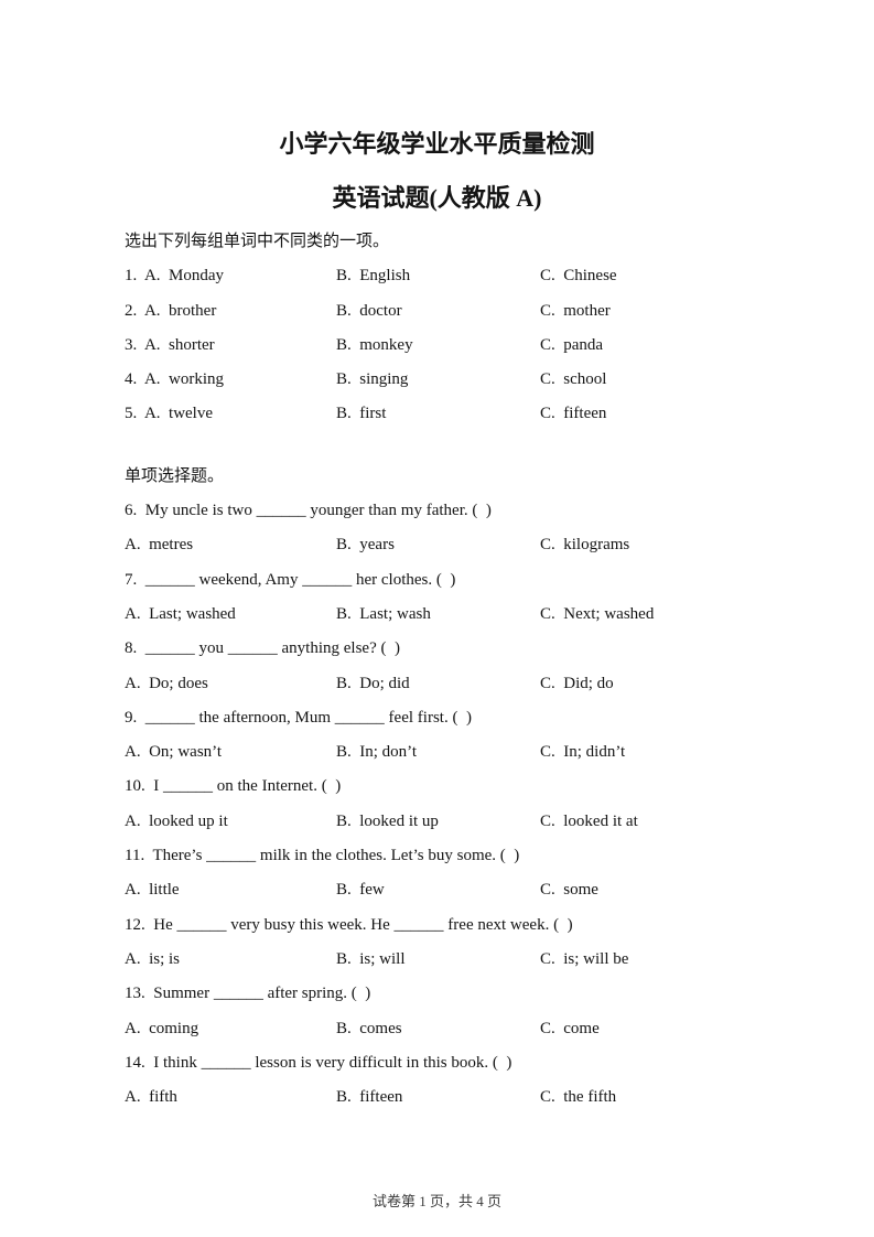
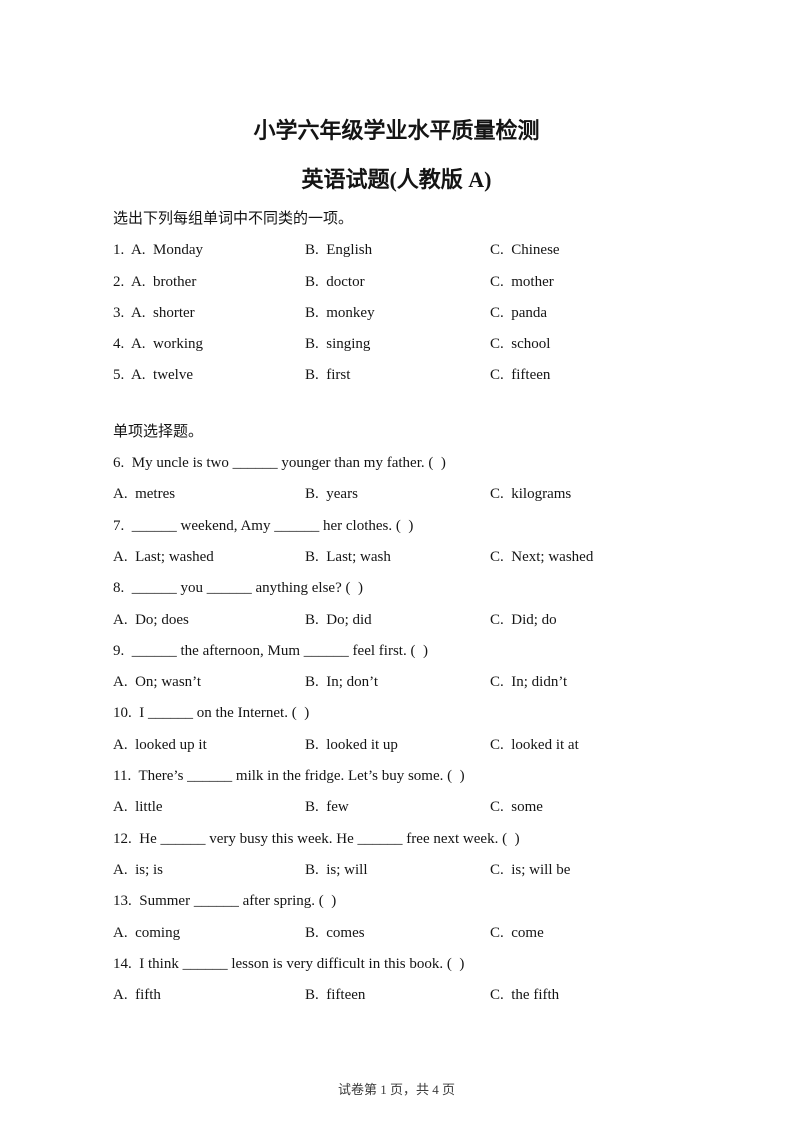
  小学六年级学业水平质量检测
  英语试题(人教版 A)
  选出下列每组单词中不同类的一项。
  1. A. Monday
  B. English
  C. Chinese
  2. A. brother
  B. doctor
  C. mother
  3. A. shorter
  B. monkey
  C. panda
  4. A. working
  B. singing
  C. school
  5. A. twelve
  B. first
  C. fifteen
  单项选择题。
  6. My uncle is two ______ younger than my father. ( )
  A. metres
  B. years
  C. kilograms
  7. ______ weekend, Amy ______ her clothes. ( )
  A. Last; washed
  B. Last; wash
  C. Next; washed
  8. ______ you ______ anything else? ( )
  A. Do; does
  B. Do; did
  C. Did; do
  9. ______ the afternoon, Mum ______ feel first. ( )
  A. On; wasn’t
  B. In; don’t
  C. In; didn’t
  10. I ______ on the Internet. ( )
  A. looked up it
  B. looked it up
  C. looked it at
- 11. There’s ______ milk in the clothes. Let’s buy some. ( )
+ 11. There’s ______ milk in the fridge. Let’s buy some. ( )
  A. little
  B. few
  C. some
  12. He ______ very busy this week. He ______ free next week. ( )
  A. is; is
  B. is; will
  C. is; will be
  13. Summer ______ after spring. ( )
  A. coming
  B. comes
  C. come
  14. I think ______ lesson is very difficult in this book. ( )
  A. fifth
  B. fifteen
  C. the fifth
  试卷第 1 页，共 4 页
